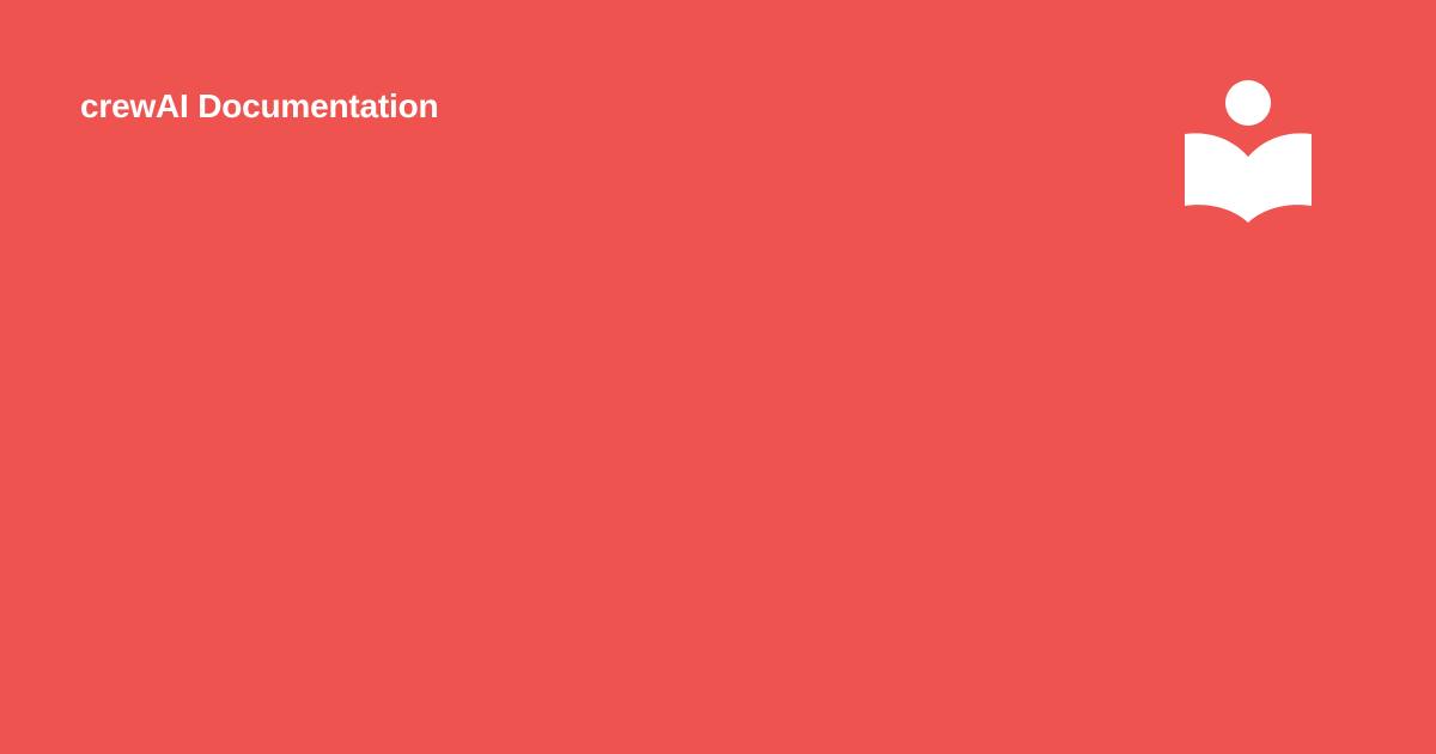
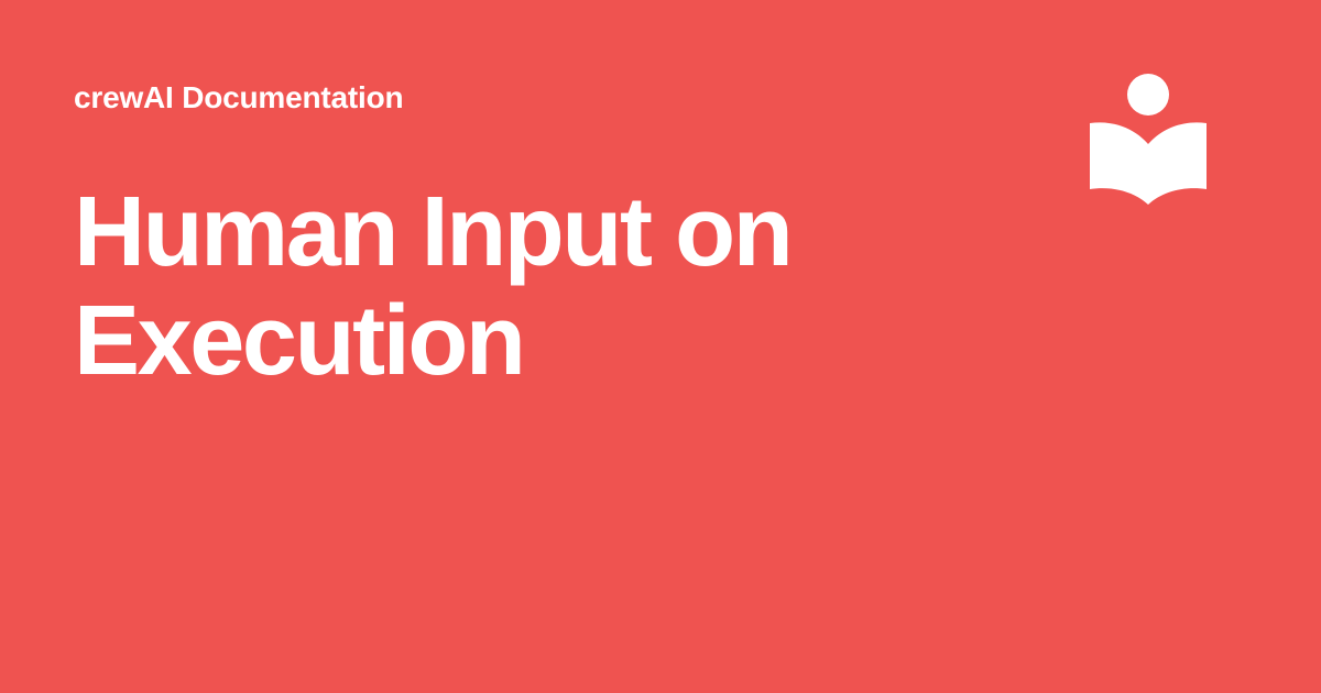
  crewAI Documentation
+ Human Input on Execution
